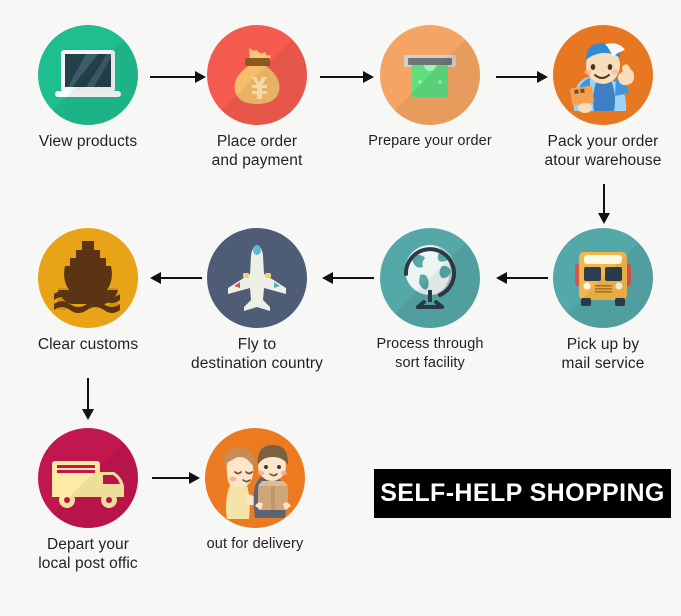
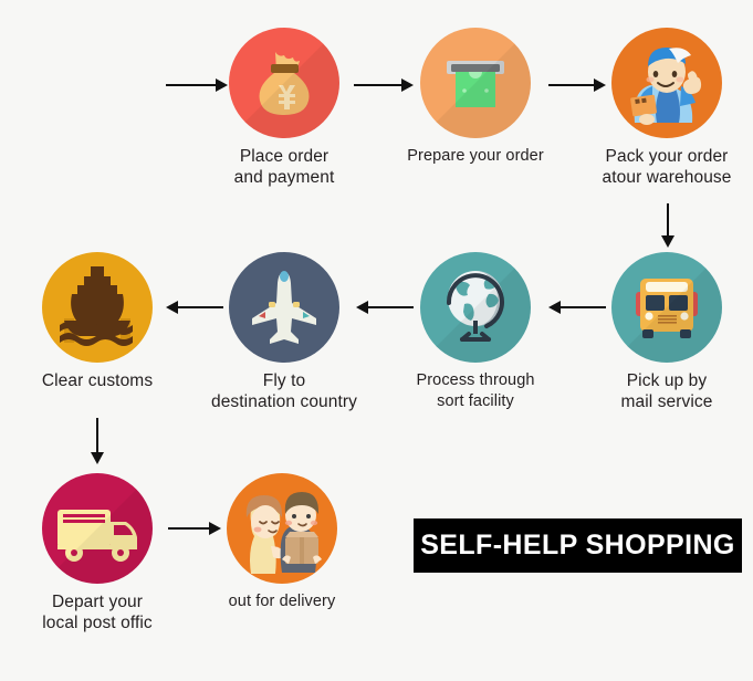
- View products
  Place order
  and payment
  Prepare your order
  Pack your order
  atour warehouse
  Pick up by
  mail service
  Process through
  sort facility
  Fly to
  destination country
  Clear customs
  Depart your
  local post offic
  out for delivery
  SELF-HELP SHOPPING
